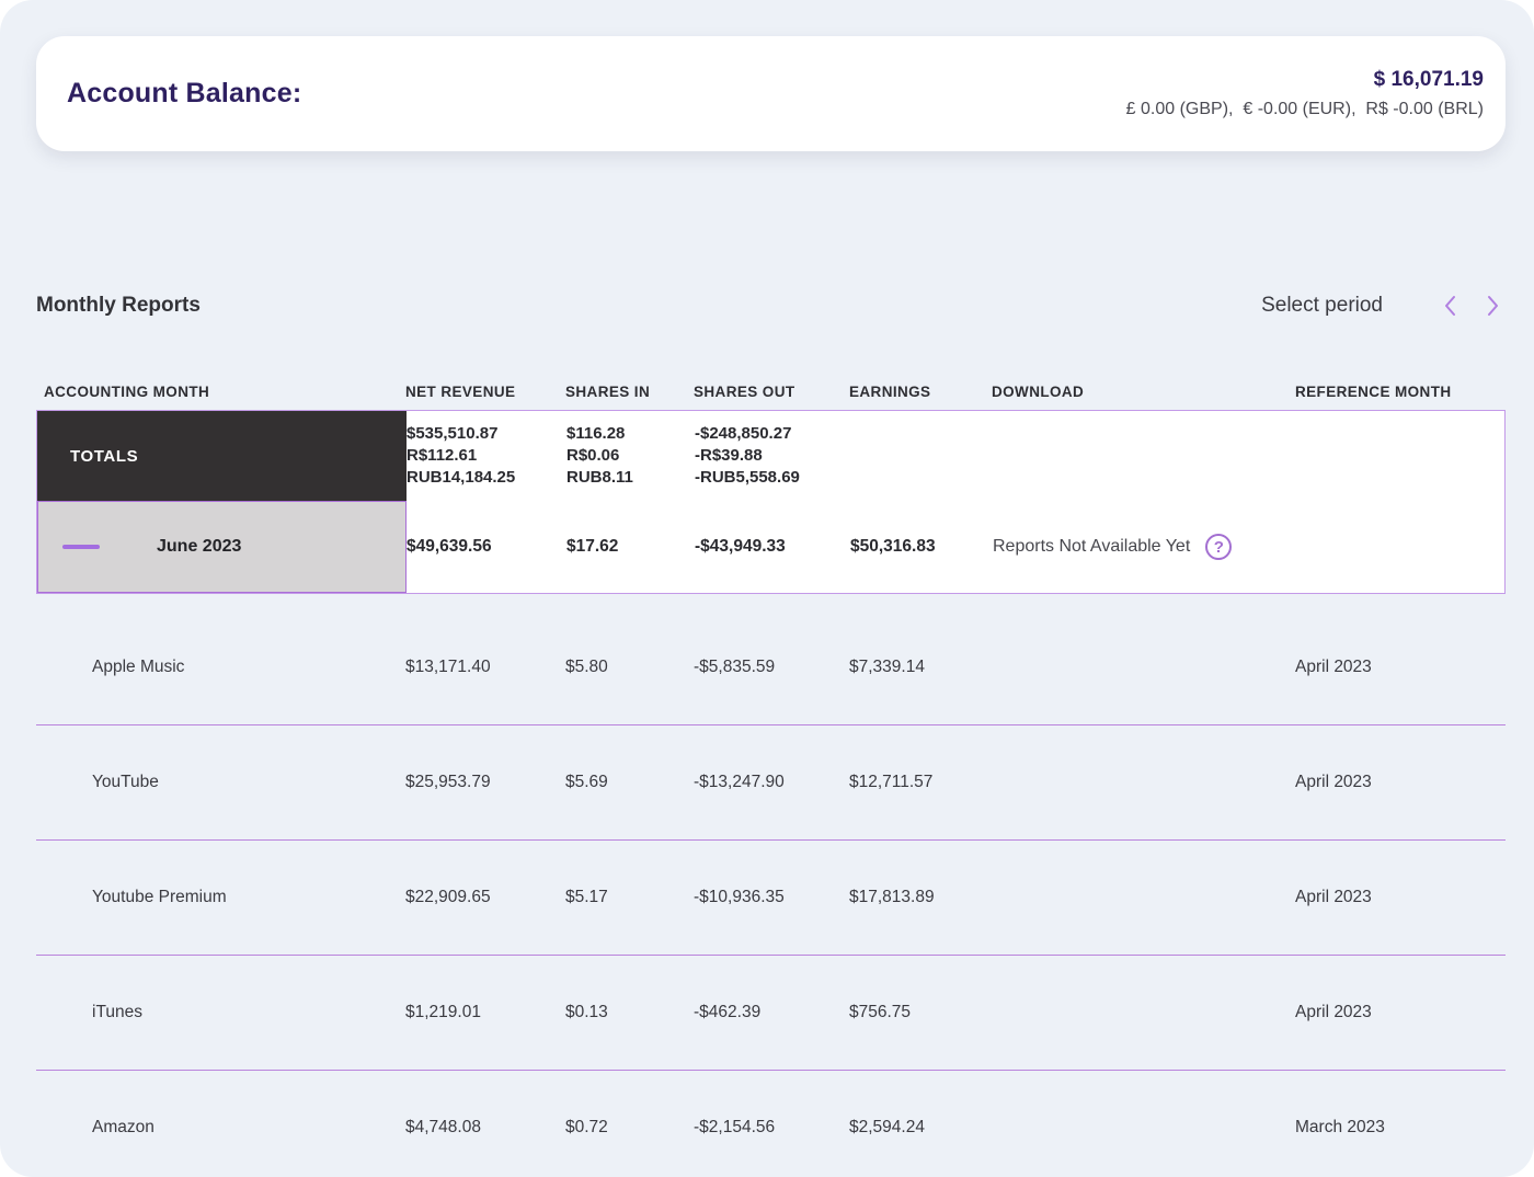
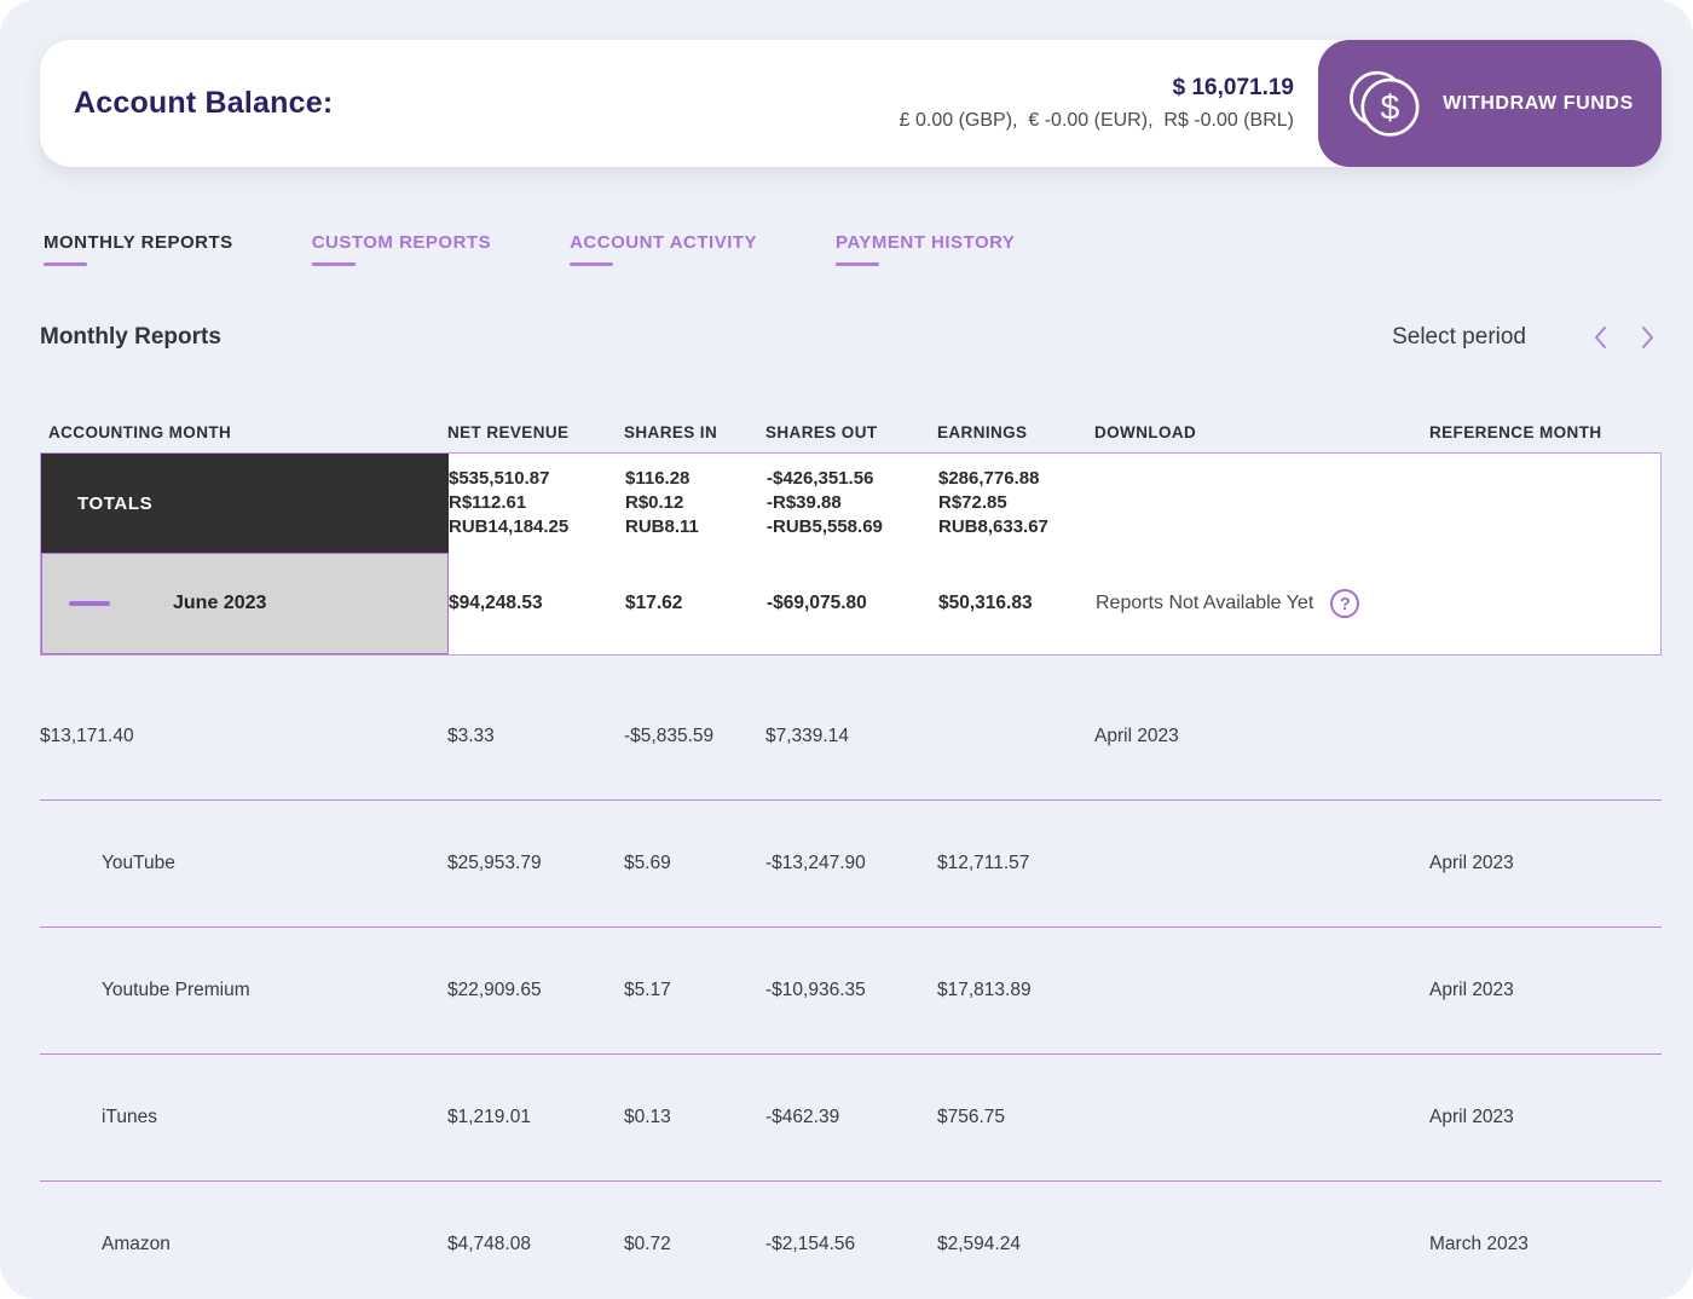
  Account Balance:
  $ 16,071.19
  £ 0.00 (GBP), € -0.00 (EUR), R$ -0.00 (BRL)
+ $
+ WITHDRAW FUNDS
+ MONTHLY REPORTS
+ CUSTOM REPORTS
+ ACCOUNT ACTIVITY
+ PAYMENT HISTORY
  Monthly Reports
  Select period
  ACCOUNTING MONTH
  NET REVENUE
  SHARES IN
  SHARES OUT
  EARNINGS
  DOWNLOAD
  REFERENCE MONTH
  TOTALS
  $535,510.87
  R$112.61
  RUB14,184.25
  $116.28
- R$0.06
+ R$0.12
  RUB8.11
- -$248,850.27
+ -$426,351.56
  -R$39.88
  -RUB5,558.69
+ $286,776.88
+ R$72.85
+ RUB8,633.67
  June 2023
- $49,639.56
+ $94,248.53
  $17.62
- -$43,949.33
+ -$69,075.80
  $50,316.83
  Reports Not Available Yet
  ?
- Apple Music
  $13,171.40
- $5.80
+ $3.33
  -$5,835.59
  $7,339.14
  April 2023
  YouTube
  $25,953.79
  $5.69
  -$13,247.90
  $12,711.57
  April 2023
  Youtube Premium
  $22,909.65
  $5.17
  -$10,936.35
  $17,813.89
  April 2023
  iTunes
  $1,219.01
  $0.13
  -$462.39
  $756.75
  April 2023
  Amazon
  $4,748.08
  $0.72
  -$2,154.56
  $2,594.24
  March 2023
